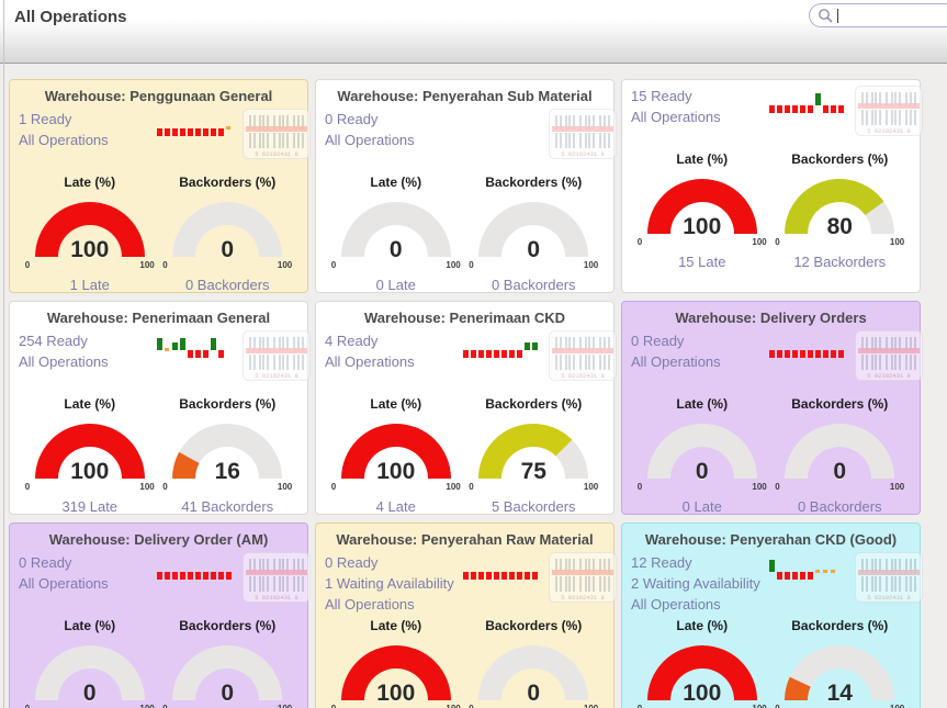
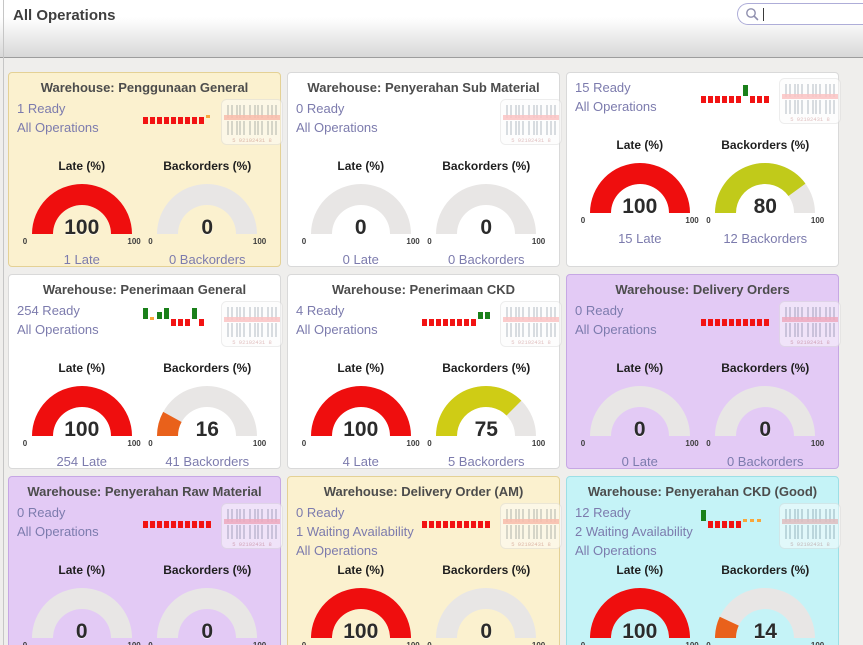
  All Operations
  Warehouse: Penggunaan General
  1 Ready
  All Operations
  Late (%)
  100
  0
  100
  1 Late
  Backorders (%)
  0
  0
  100
  0 Backorders
  Warehouse: Penyerahan Sub Material
  0 Ready
  All Operations
  Late (%)
  0
  0
  100
  0 Late
  Backorders (%)
  0
  0
  100
  0 Backorders
  15 Ready
  All Operations
  Late (%)
  100
  0
  100
  15 Late
  Backorders (%)
  80
  0
  100
  12 Backorders
  Warehouse: Penerimaan General
  254 Ready
  All Operations
  Late (%)
  100
  0
  100
- 319 Late
+ 254 Late
  Backorders (%)
  16
  0
  100
  41 Backorders
  Warehouse: Penerimaan CKD
  4 Ready
  All Operations
  Late (%)
  100
  0
  100
  4 Late
  Backorders (%)
  75
  0
  100
  5 Backorders
  Warehouse: Delivery Orders
  0 Ready
  All Operations
  Late (%)
  0
  0
  100
  0 Late
  Backorders (%)
  0
  0
  100
  0 Backorders
- Warehouse: Delivery Order (AM)
+ Warehouse: Penyerahan Raw Material
  0 Ready
  All Operations
  Late (%)
  0
  Backorders (%)
  0
- Warehouse: Penyerahan Raw Material
+ Warehouse: Delivery Order (AM)
  0 Ready
  1 Waiting Availability
  All Operations
  Late (%)
  100
  Backorders (%)
  0
  Warehouse: Penyerahan CKD (Good)
  12 Ready
  2 Waiting Availability
  All Operations
  Late (%)
  100
  Backorders (%)
  14
